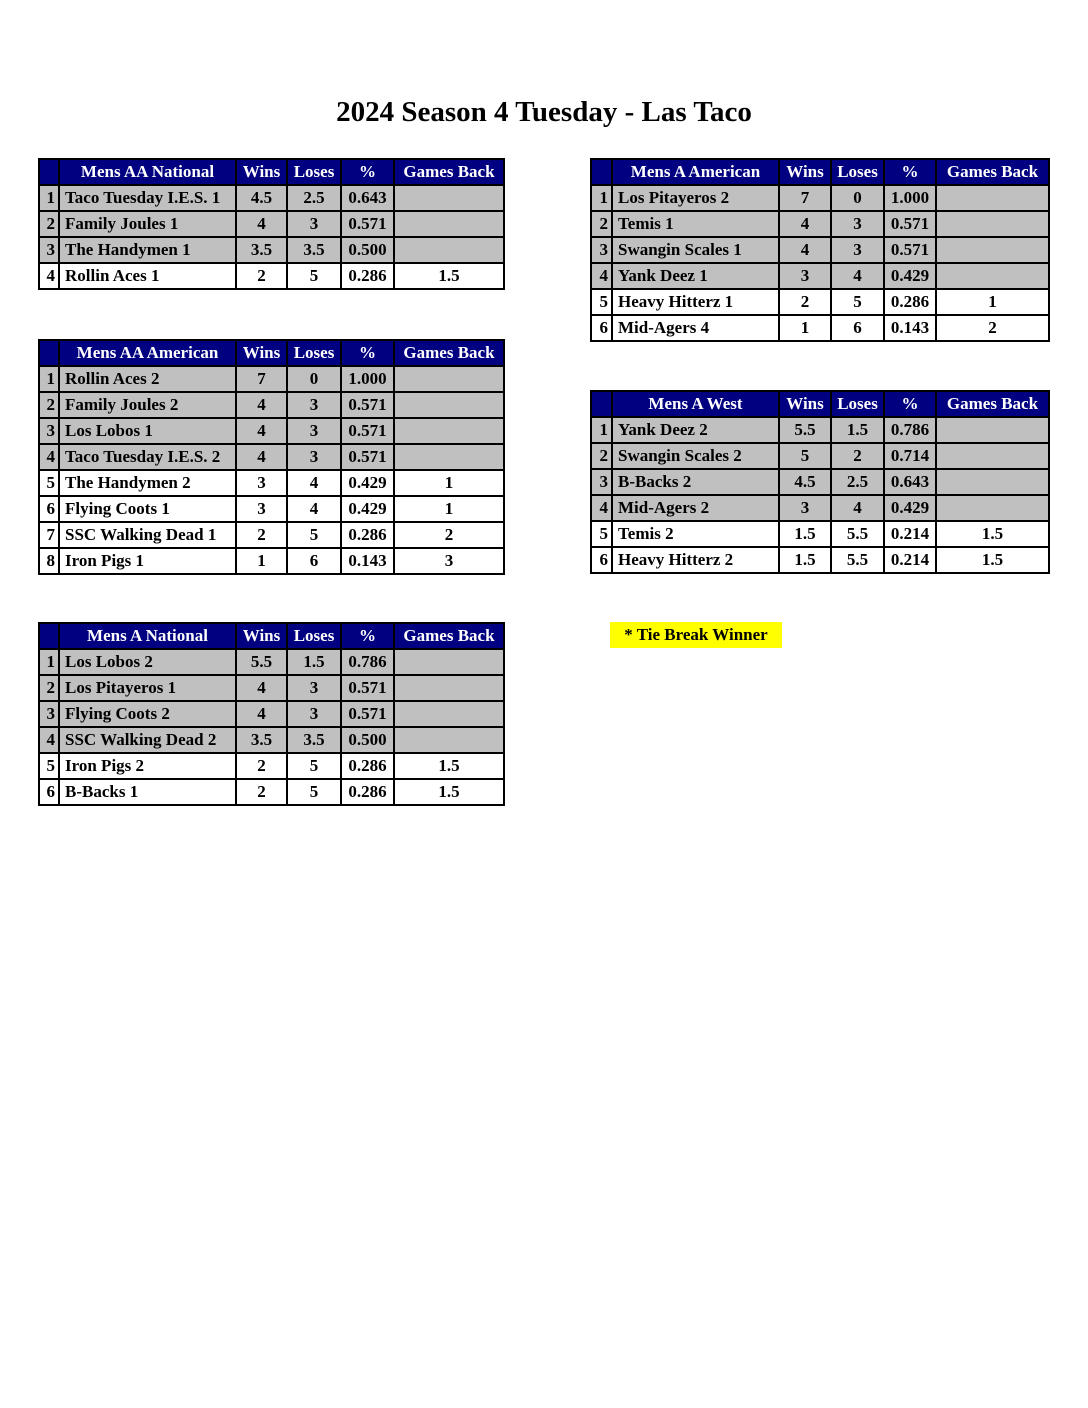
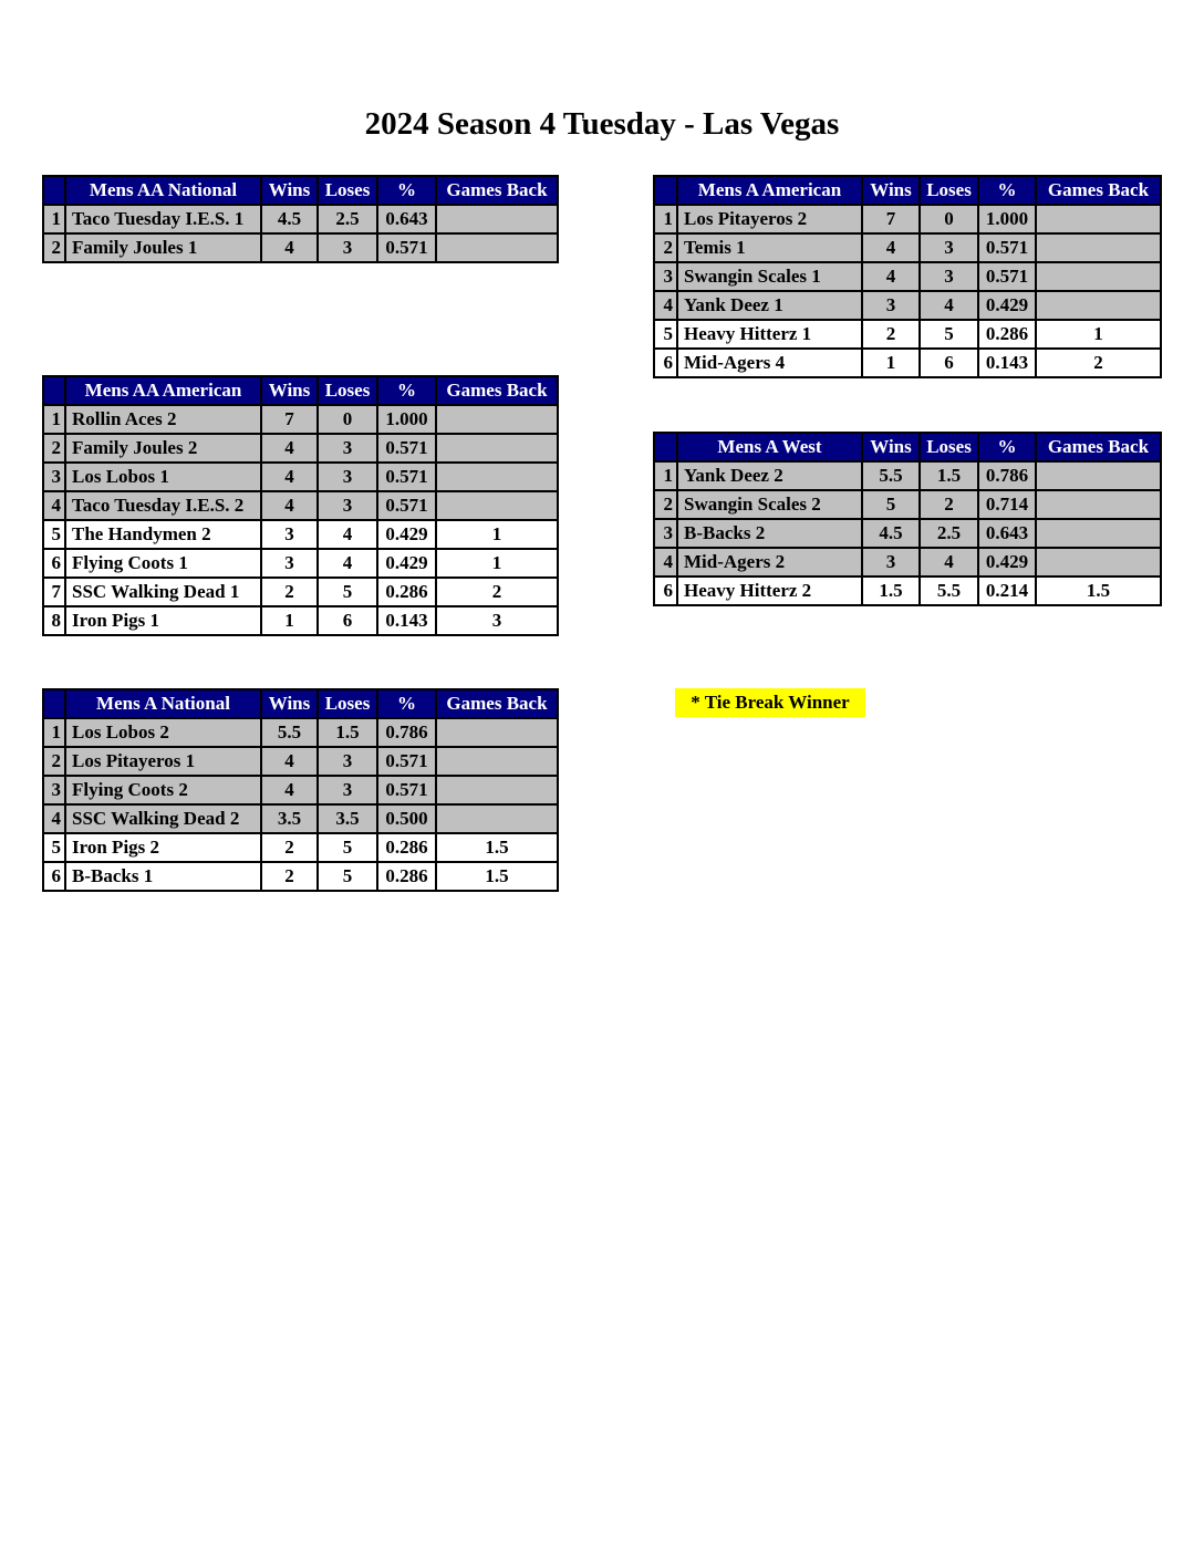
- 2024 Season 4 Tuesday - Las Taco
+ 2024 Season 4 Tuesday - Las Vegas
  	Mens AA National	Wins	Loses	%	Games Back
  1	Taco Tuesday I.E.S. 1	4.5	2.5	0.643
  2	Family Joules 1	4	3	0.571
- 3	The Handymen 1	3.5	3.5	0.500
- 4	Rollin Aces 1	2	5	0.286	1.5
  	Mens A American	Wins	Loses	%	Games Back
  1	Los Pitayeros 2	7	0	1.000
  2	Temis 1	4	3	0.571
  3	Swangin Scales 1	4	3	0.571
  4	Yank Deez 1	3	4	0.429
  5	Heavy Hitterz 1	2	5	0.286	1
  6	Mid-Agers 4	1	6	0.143	2
  	Mens AA American	Wins	Loses	%	Games Back
  1	Rollin Aces 2	7	0	1.000
  2	Family Joules 2	4	3	0.571
  3	Los Lobos 1	4	3	0.571
  4	Taco Tuesday I.E.S. 2	4	3	0.571
  5	The Handymen 2	3	4	0.429	1
  6	Flying Coots 1	3	4	0.429	1
  7	SSC Walking Dead 1	2	5	0.286	2
  8	Iron Pigs 1	1	6	0.143	3
  	Mens A West	Wins	Loses	%	Games Back
  1	Yank Deez 2	5.5	1.5	0.786
  2	Swangin Scales 2	5	2	0.714
  3	B-Backs 2	4.5	2.5	0.643
  4	Mid-Agers 2	3	4	0.429
- 5	Temis 2	1.5	5.5	0.214	1.5
  6	Heavy Hitterz 2	1.5	5.5	0.214	1.5
  	Mens A National	Wins	Loses	%	Games Back
  1	Los Lobos 2	5.5	1.5	0.786
  2	Los Pitayeros 1	4	3	0.571
  3	Flying Coots 2	4	3	0.571
  4	SSC Walking Dead 2	3.5	3.5	0.500
  5	Iron Pigs 2	2	5	0.286	1.5
  6	B-Backs 1	2	5	0.286	1.5
  * Tie Break Winner
